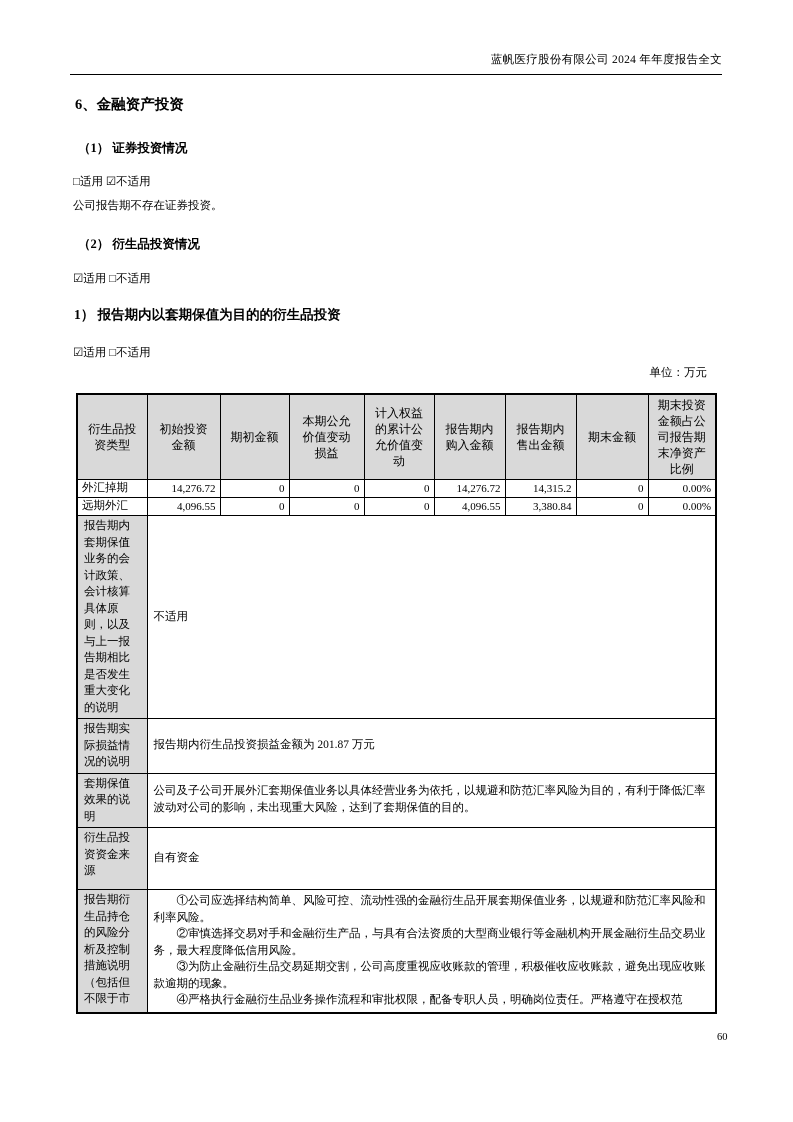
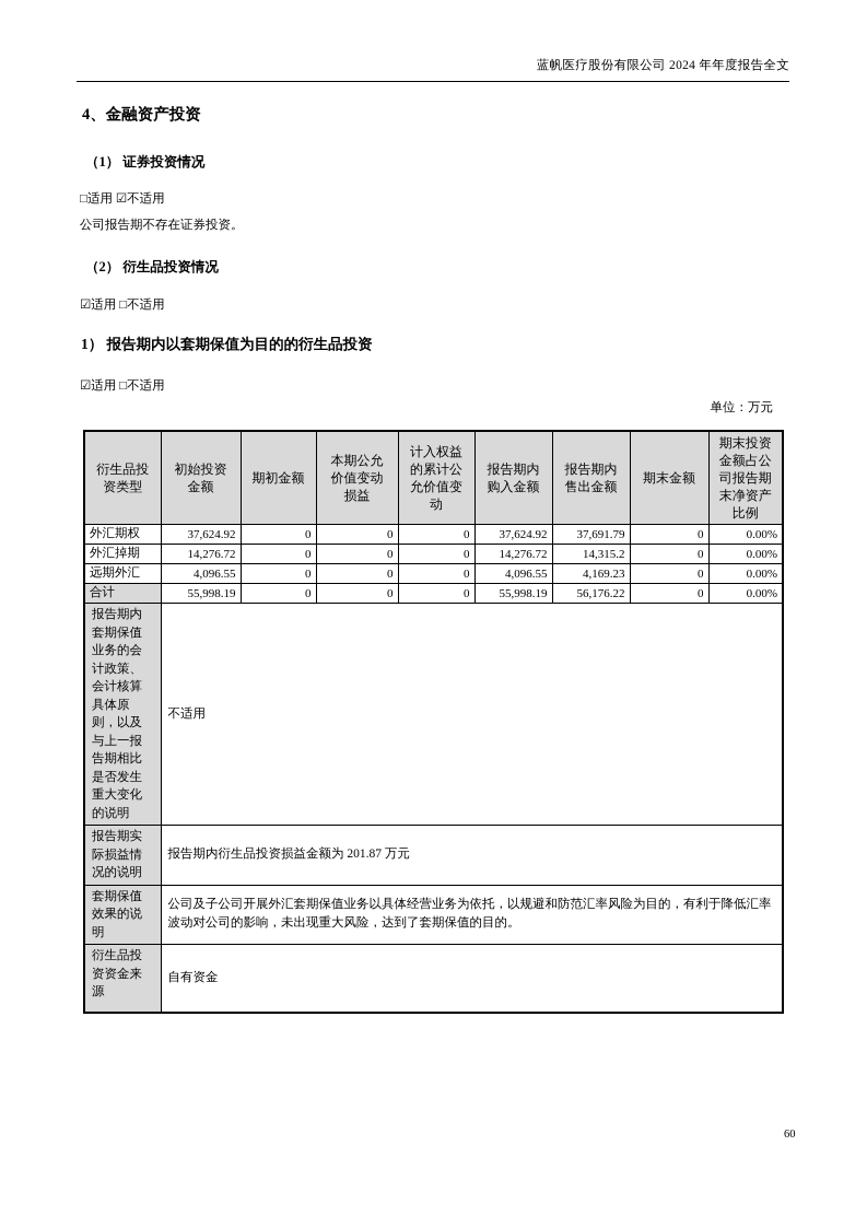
  蓝帆医疗股份有限公司 2024 年年度报告全文
- 6、金融资产投资
+ 4、金融资产投资
  （1） 证券投资情况
  □适用 ☑不适用
  公司报告期不存在证券投资。
  （2） 衍生品投资情况
  ☑适用 □不适用
  1） 报告期内以套期保值为目的的衍生品投资
  ☑适用 □不适用
  单位：万元
  衍生品投资类型	初始投资金额	期初金额	本期公允价值变动损益	计入权益的累计公允价值变动	报告期内购入金额	报告期内售出金额	期末金额	期末投资金额占公司报告期末净资产比例
+ 外汇期权	37,624.92	0	0	0	37,624.92	37,691.79	0	0.00%
  外汇掉期	14,276.72	0	0	0	14,276.72	14,315.2	0	0.00%
- 远期外汇	4,096.55	0	0	0	4,096.55	3,380.84	0	0.00%
+ 远期外汇	4,096.55	0	0	0	4,096.55	4,169.23	0	0.00%
+ 合计	55,998.19	0	0	0	55,998.19	56,176.22	0	0.00%
  报告期内套期保值业务的会计政策、会计核算具体原则，以及与上一报告期相比是否发生重大变化的说明	不适用
  报告期实际损益情况的说明	报告期内衍生品投资损益金额为 201.87 万元
  套期保值效果的说明	公司及子公司开展外汇套期保值业务以具体经营业务为依托，以规避和防范汇率风险为目的，有利于降低汇率波动对公司的影响，未出现重大风险，达到了套期保值的目的。
  衍生品投资资金来源	自有资金
- 报告期衍生品持仓的风险分析及控制措施说明（包括但不限于市	①公司应选择结构简单、风险可控、流动性强的金融衍生品开展套期保值业务，以规避和防范汇率风险和利率风险。 ②审慎选择交易对手和金融衍生产品，与具有合法资质的大型商业银行等金融机构开展金融衍生品交易业务，最大程度降低信用风险。 ③为防止金融衍生品交易延期交割，公司高度重视应收账款的管理，积极催收应收账款，避免出现应收账款逾期的现象。 ④严格执行金融衍生品业务操作流程和审批权限，配备专职人员，明确岗位责任。严格遵守在授权范
  60
